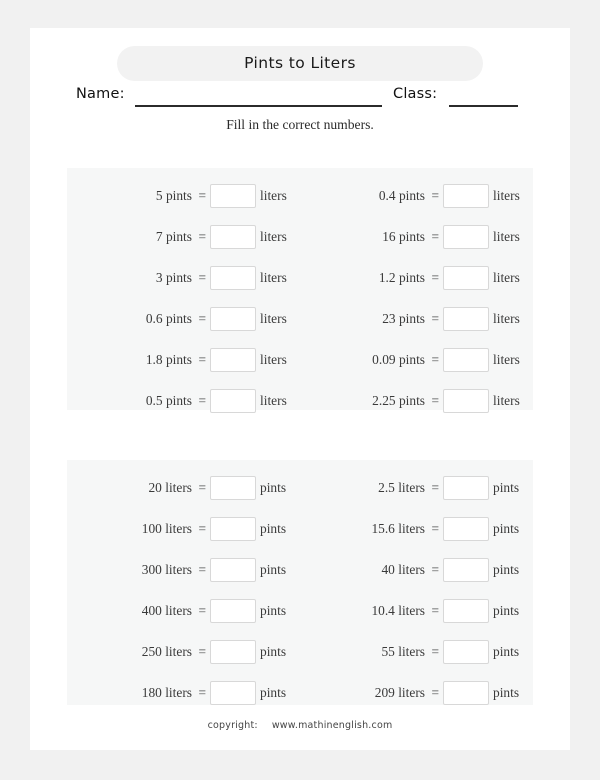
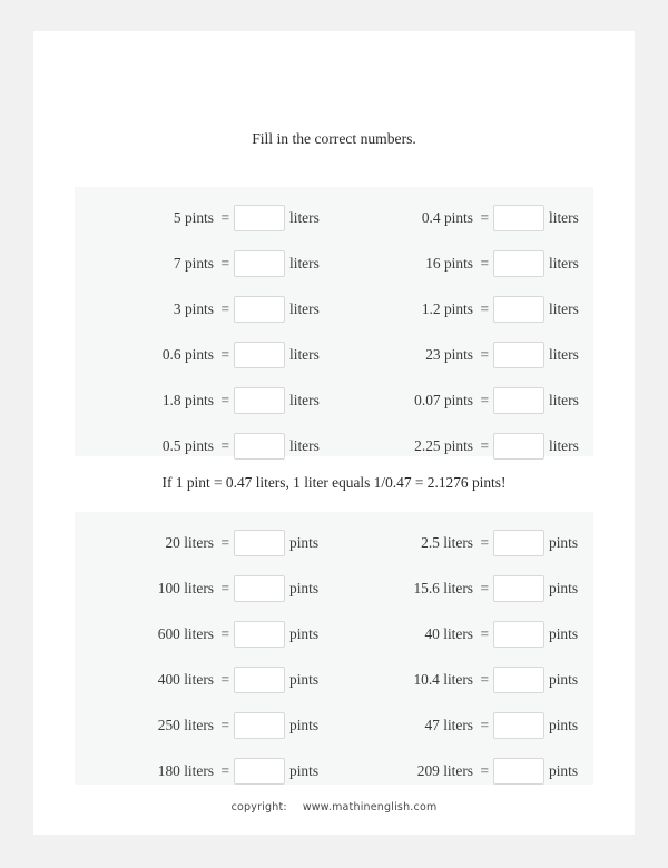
- Pints to Liters
- Name:
- Class:
  Fill in the correct numbers.
  5 pints
  =
  liters
  0.4 pints
  =
  liters
  7 pints
  =
  liters
  16 pints
  =
  liters
  3 pints
  =
  liters
  1.2 pints
  =
  liters
  0.6 pints
  =
  liters
  23 pints
  =
  liters
  1.8 pints
  =
  liters
- 0.09 pints
+ 0.07 pints
  =
  liters
  0.5 pints
  =
  liters
  2.25 pints
  =
  liters
+ If 1 pint = 0.47 liters, 1 liter equals 1/0.47 = 2.1276 pints!
  20 liters
  =
  pints
  2.5 liters
  =
  pints
  100 liters
  =
  pints
  15.6 liters
  =
  pints
- 300 liters
+ 600 liters
  =
  pints
  40 liters
  =
  pints
  400 liters
  =
  pints
  10.4 liters
  =
  pints
  250 liters
  =
  pints
- 55 liters
+ 47 liters
  =
  pints
  180 liters
  =
  pints
  209 liters
  =
  pints
  copyright: www.mathinenglish.com
